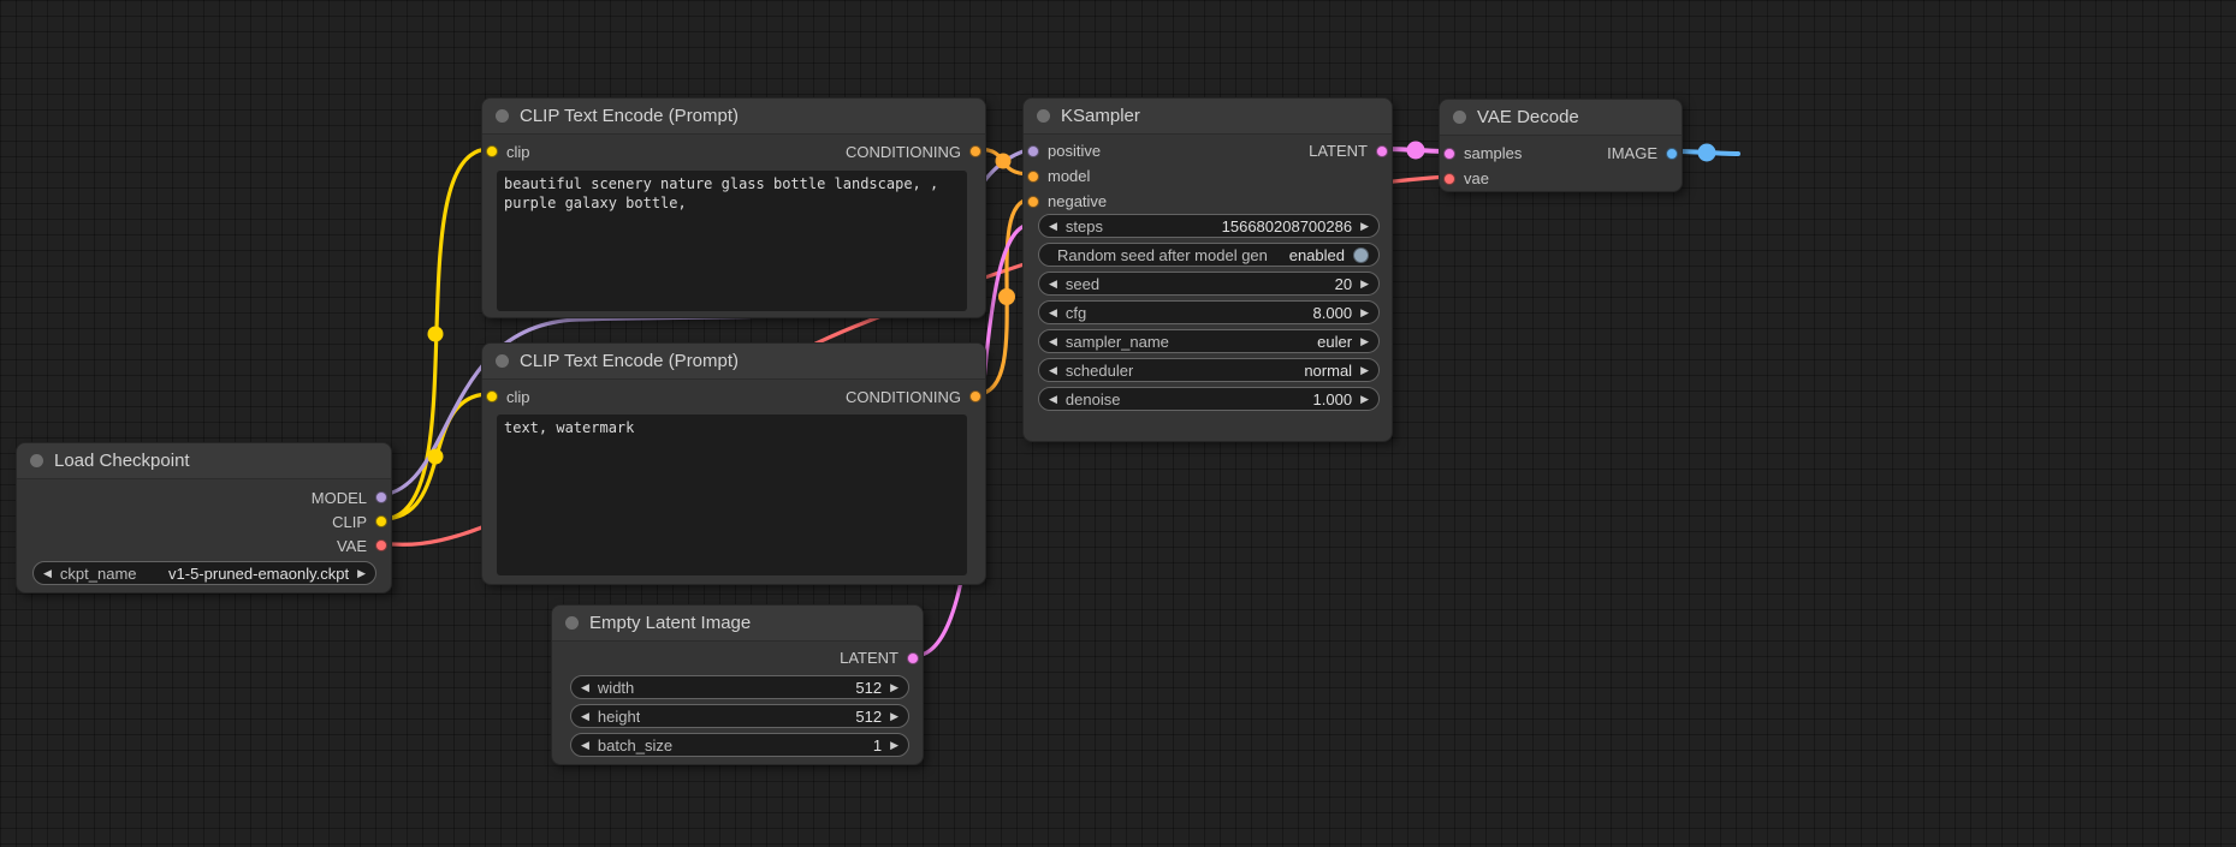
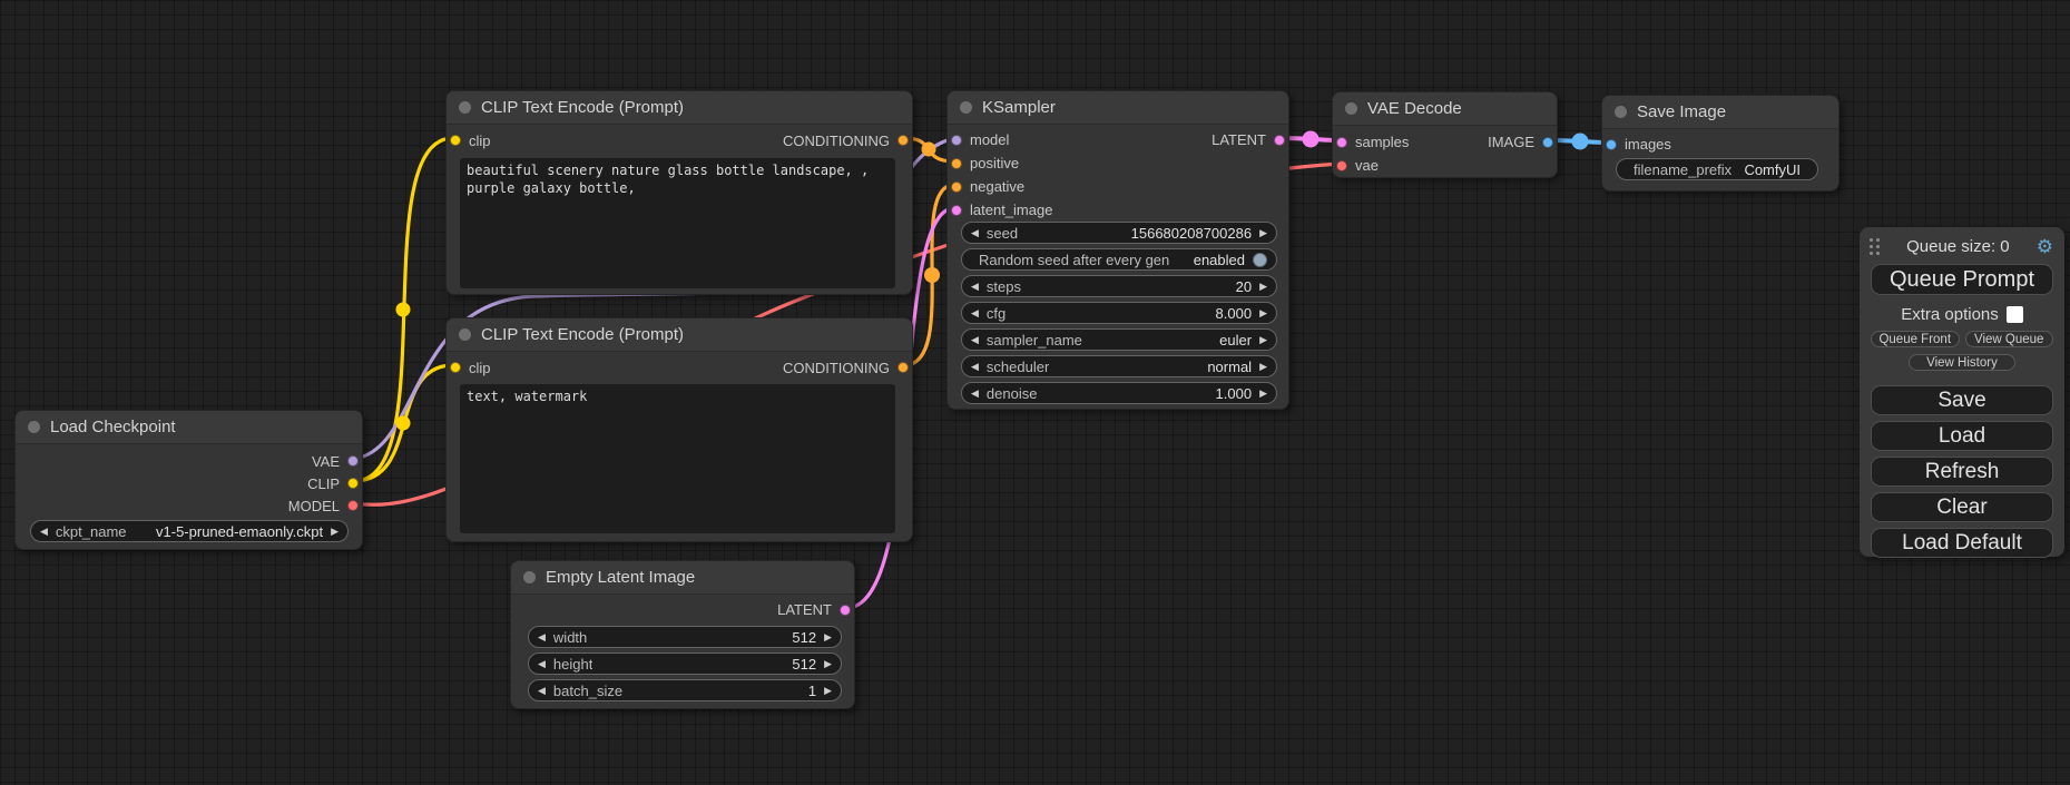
  Load Checkpoint
- MODEL
+ VAE
  CLIP
- VAE
+ MODEL
  ◀
  ckpt_name
  v1-5-pruned-emaonly.ckpt
  ▶
  CLIP Text Encode (Prompt)
  clip
  CONDITIONING
  beautiful scenery nature glass bottle landscape, , purple galaxy bottle,
  CLIP Text Encode (Prompt)
  clip
  CONDITIONING
  text, watermark
  KSampler
- positive
+ model
  LATENT
- model
+ positive
  negative
+ latent_image
  ◀
- steps
+ seed
  156680208700286
  ▶
- Random seed after model gen
+ Random seed after every gen
  enabled
  ◀
- seed
+ steps
  20
  ▶
  ◀
  cfg
  8.000
  ▶
  ◀
  sampler_name
  euler
  ▶
  ◀
  scheduler
  normal
  ▶
  ◀
  denoise
  1.000
  ▶
  Empty Latent Image
  LATENT
  ◀
  width
  512
  ▶
  ◀
  height
  512
  ▶
  ◀
  batch_size
  1
  ▶
  VAE Decode
  samples
  IMAGE
  vae
+ Save Image
+ images
+ filename_prefix
+ ComfyUI
+ Queue size: 0
+ ⚙
+ Queue Prompt
+ Extra options
+ Queue Front
+ View Queue
+ View History
+ Save
+ Load
+ Refresh
+ Clear
+ Load Default
